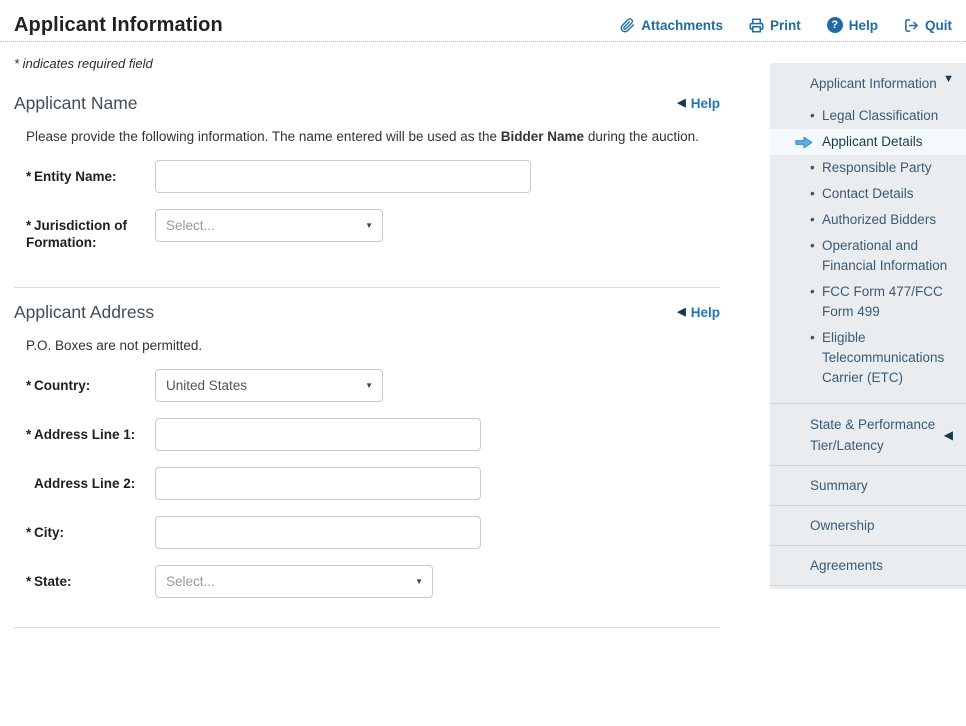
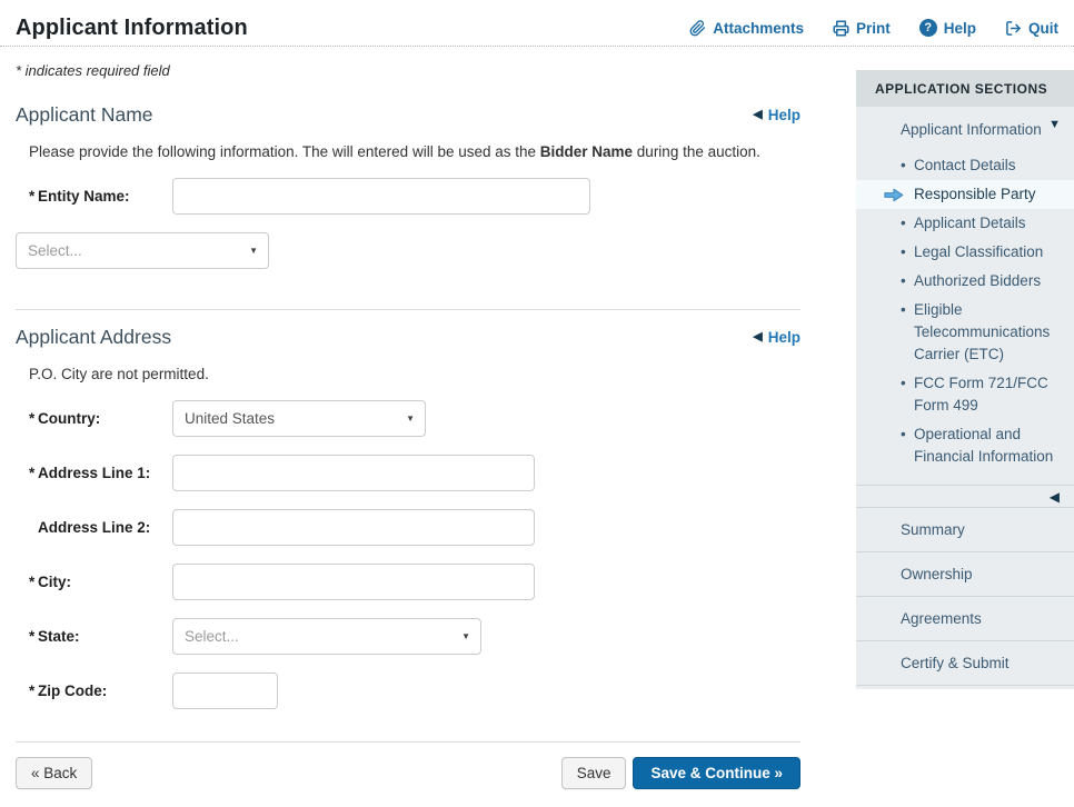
  Applicant Information
  Attachments
  Print
  ?
  Help
  Quit
  * indicates required field
  Applicant Name
  ◀
  Help
- Please provide the following information. The name entered will be used as the Bidder Name during the auction.
+ Please provide the following information. The will entered will be used as the Bidder Name during the auction.
  * Entity Name:
- * Jurisdiction of Formation:
  Select...
  ▼
  Applicant Address
  ◀
  Help
- P.O. Boxes are not permitted.
+ P.O. City are not permitted.
  * Country:
  United States
  ▼
  * Address Line 1:
  Address Line 2:
  * City:
  * State:
  Select...
  ▼
+ * Zip Code:
+ « Back
+ Save
+ Save & Continue »
+ APPLICATION SECTIONS
  Applicant Information
  ▼
  •
- Legal Classification
+ Contact Details
- Applicant Details
+ Responsible Party
  •
- Responsible Party
+ Applicant Details
  •
- Contact Details
+ Legal Classification
  •
  Authorized Bidders
  •
- Operational and Financial Information
+ Eligible Telecommunications Carrier (ETC)
  •
- FCC Form 477/FCC Form 499
+ FCC Form 721/FCC Form 499
  •
- Eligible Telecommunications Carrier (ETC)
+ Operational and Financial Information
- State & Performance Tier/Latency
  ◀
  Summary
  Ownership
  Agreements
+ Certify & Submit
